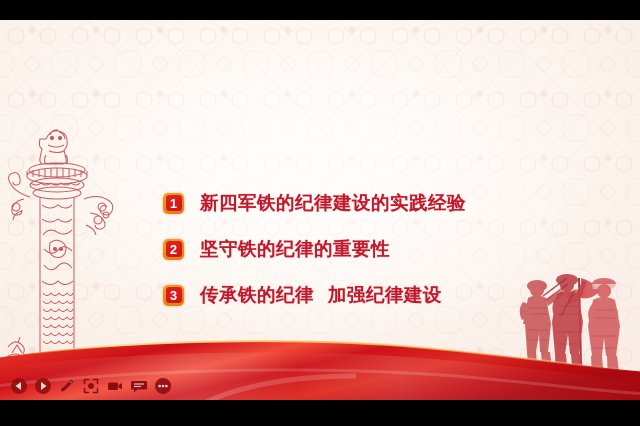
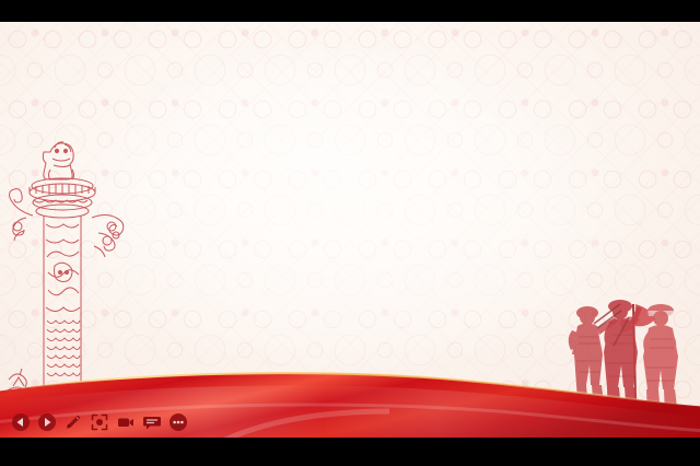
- 1
- 新四军铁的纪律建设的实践经验
- 2
- 坚守铁的纪律的重要性
- 3
- 传承铁的纪律 加强纪律建设
